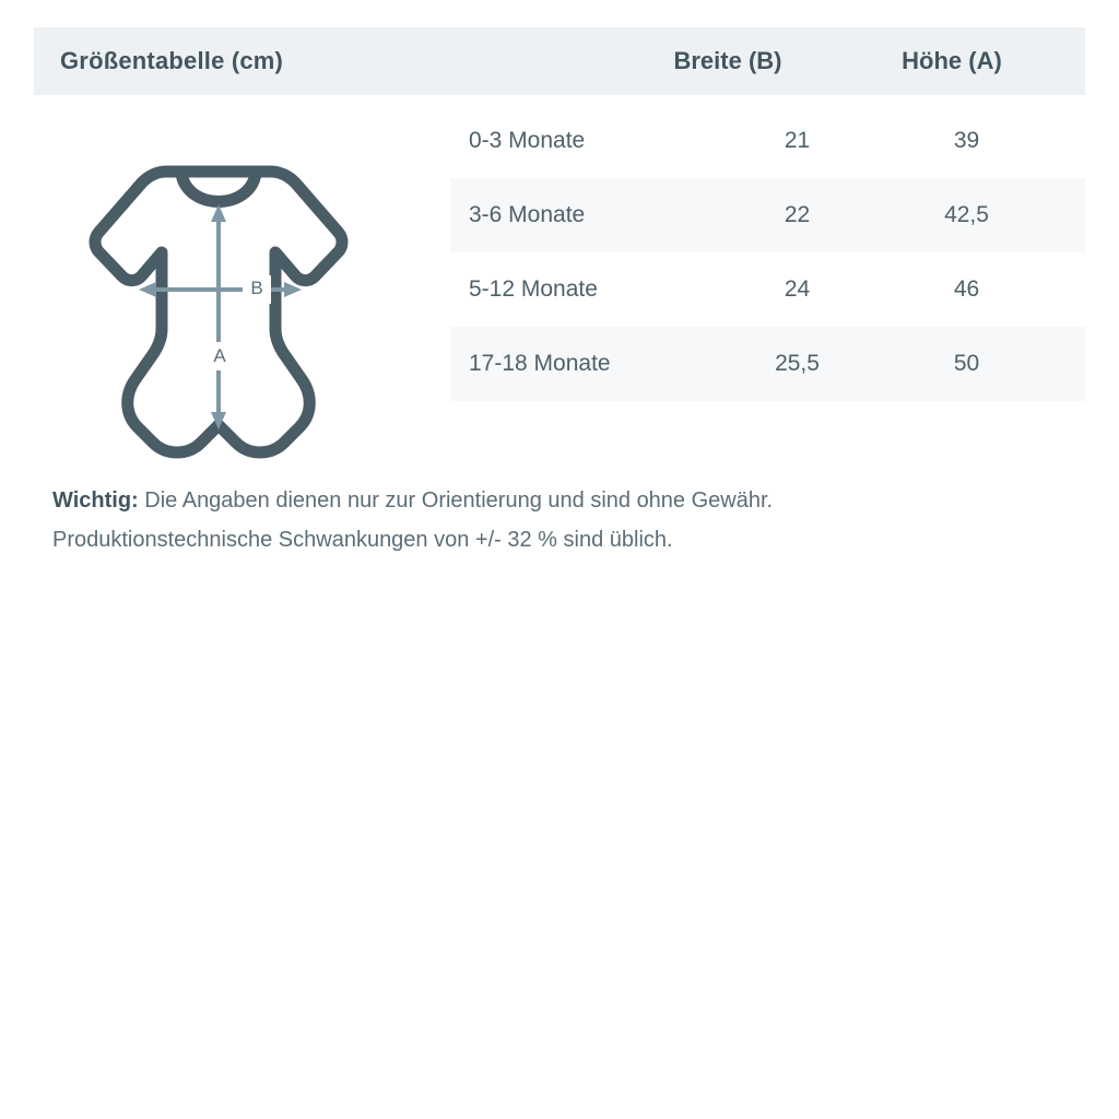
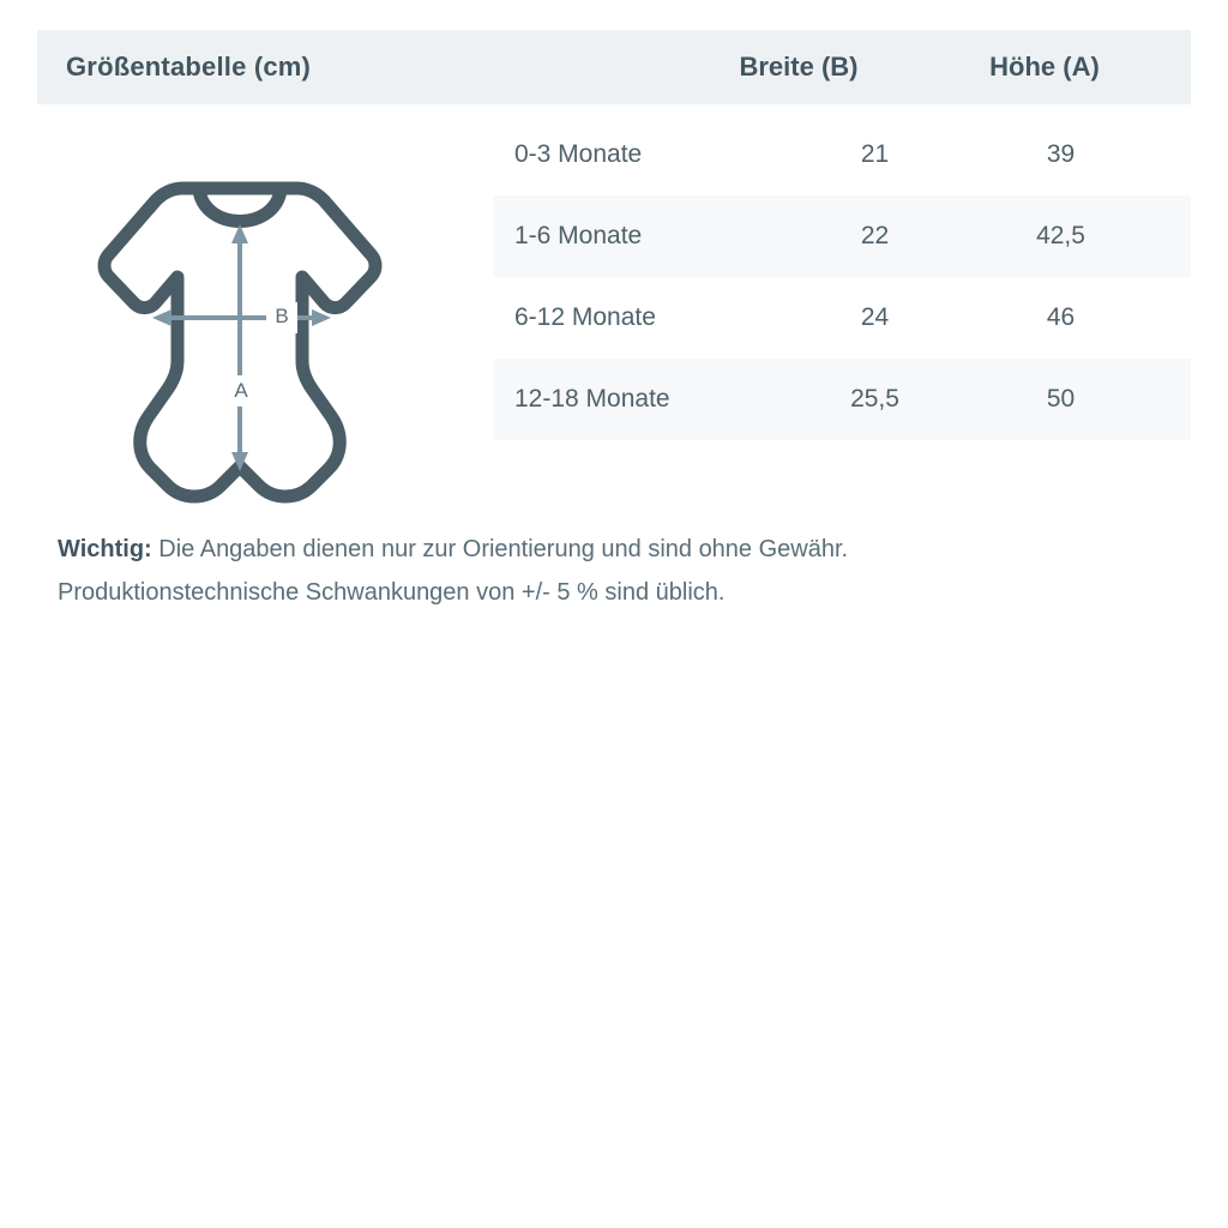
  Größentabelle (cm)
  Breite (B)
  Höhe (A)
  A
  B
  0-3 Monate
  21
  39
- 3-6 Monate
+ 1-6 Monate
  22
  42,5
- 5-12 Monate
+ 6-12 Monate
  24
  46
- 17-18 Monate
+ 12-18 Monate
  25,5
  50
  Wichtig: Die Angaben dienen nur zur Orientierung und sind ohne Gewähr.
- Produktionstechnische Schwankungen von +/- 32 % sind üblich.
+ Produktionstechnische Schwankungen von +/- 5 % sind üblich.
